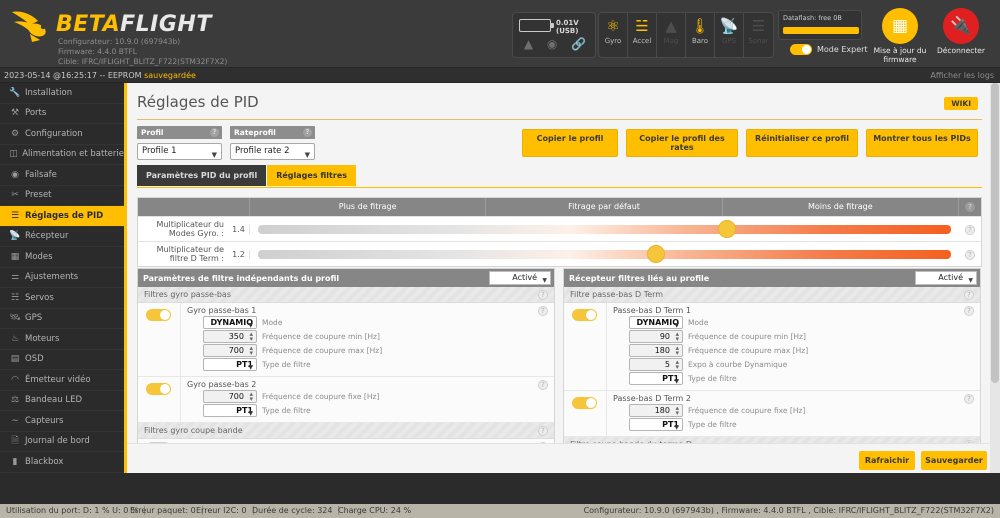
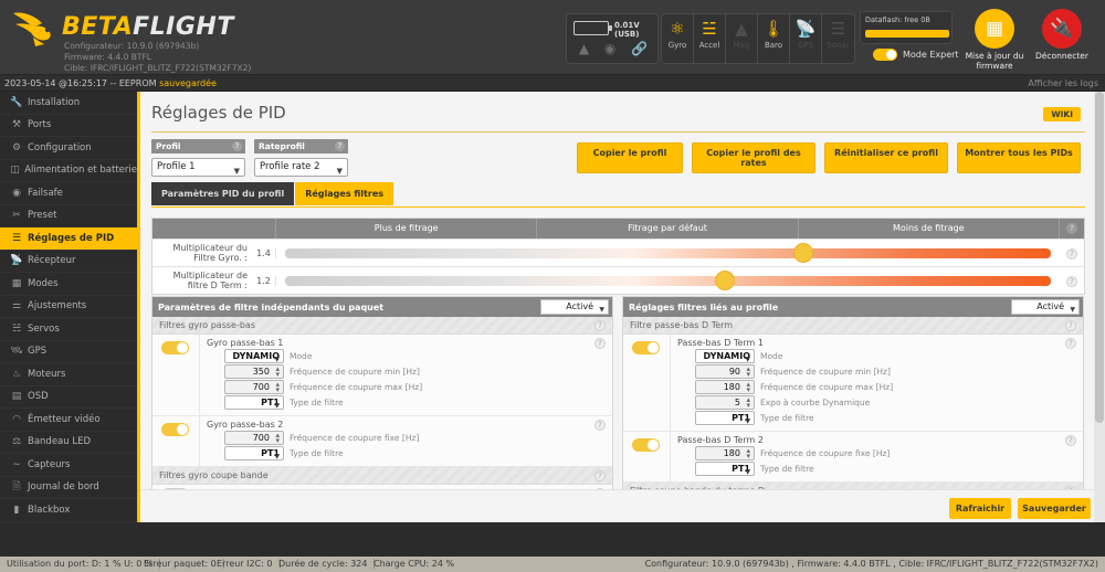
  BETAFLIGHT
  Configurateur: 10.9.0 (697943b)
  Firmware: 4.4.0 BTFL
  Cible: IFRC/IFLIGHT_BLITZ_F722(STM32F7X2)
  0.01V (USB)
  ▲
  ◉
  🔗
  ⚛
  Gyro
  ☱
  Accel
  ▲
  Mag
  🌡
  Baro
  📡
  ☰
  Dataflash: free 0B
  Mode Expert
  ▦
  Mise à jour du firmware
  🔌
  Déconnecter
  2023-05-14 @16:25:17 -- EEPROM sauvegardée
  Afficher les logs
  🔧
  Installation
  ⚒
  Ports
  ⚙
  Configuration
  ◫
  Alimentation et batterie
  ◉
  Failsafe
  ✂
  Preset
  ☰
  Réglages de PID
  📡
  Récepteur
  ▦
  Modes
  ⚌
  Ajustements
  ☵
  Servos
  🛰
  GPS
  ♨
  Moteurs
  ▤
  OSD
  ◠
  Émetteur vidéo
  ⚖
  Bandeau LED
  ∼
  Capteurs
  🗎
  Journal de bord
  ▮
  Blackbox
  Réglages de PID
  WIKI
  Profil
  ?
  Profile 1
  ▼
  Rateprofil
  ?
  Profile rate 2
  ▼
  Copier le profil
  Copier le profil des rates
  Réinitialiser ce profil
  Montrer tous les PIDs
  Paramètres PID du profil
  Réglages filtres
  Plus de fitrage
  Fitrage par défaut
  Moins de fitrage
  ?
- Multiplicateur du Modes Gyro. :
+ Multiplicateur du Filtre Gyro. :
  1.4
  ?
  Multiplicateur de filtre D Term :
  1.2
  ?
- Paramètres de filtre indépendants du profil
+ Paramètres de filtre indépendants du paquet
  Activé
  Filtres gyro passe-bas
  ?
  Gyro passe-bas 1
  DYNAMIQ
  Mode
  350
  ▴
  ▾
  Fréquence de coupure min [Hz]
  700
  ▴
  ▾
  Fréquence de coupure max [Hz]
  PT1
  Type de filtre
  ?
  Gyro passe-bas 2
  700
  ▴
  ▾
  Fréquence de coupure fixe [Hz]
  PT1
  Type de filtre
  ?
  Filtres gyro coupe bande
  ?
- Récepteur filtres liés au profile
+ Réglages filtres liés au profile
  Activé
  Filtre passe-bas D Term
  ?
  Passe-bas D Term 1
  DYNAMIQ
  Mode
  90
  ▴
  ▾
  Fréquence de coupure min [Hz]
  180
  ▴
  ▾
  Fréquence de coupure max [Hz]
  5
  ▴
  ▾
  Expo à courbe Dynamique
  PT1
  Type de filtre
  ?
  Passe-bas D Term 2
  180
  ▴
  ▾
  Fréquence de coupure fixe [Hz]
  PT1
  Type de filtre
  ?
  Rafraichir
  Sauvegarder
  Utilisation du port: D: 1 % U: 0 %
  Erreur paquet: 0
  Erreur I2C: 0
  Durée de cycle: 324
  Charge CPU: 24 %
  Configurateur: 10.9.0 (697943b) , Firmware: 4.4.0 BTFL , Cible: IFRC/IFLIGHT_BLITZ_F722(STM32F7X2)
